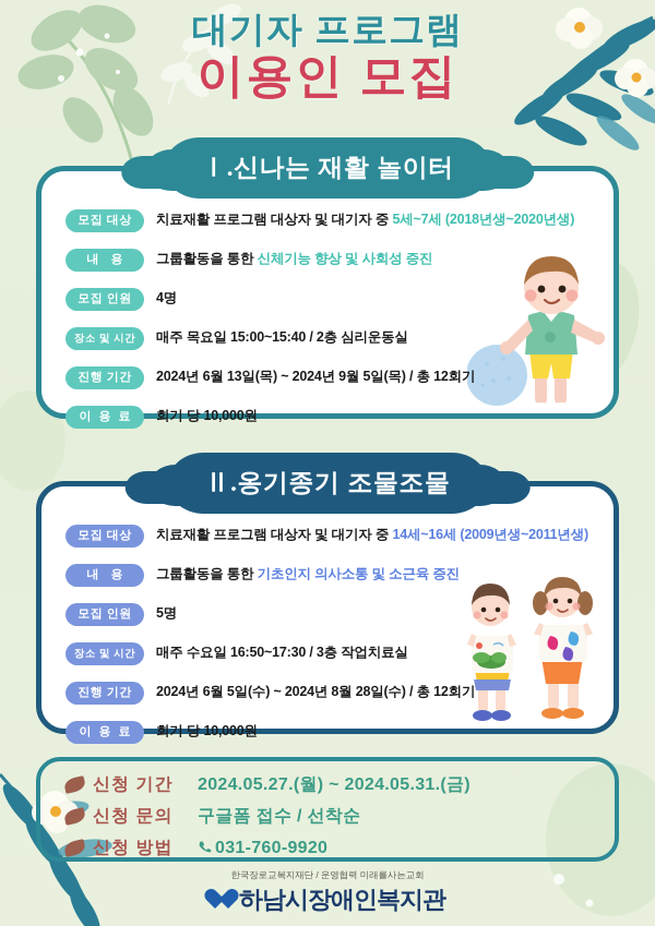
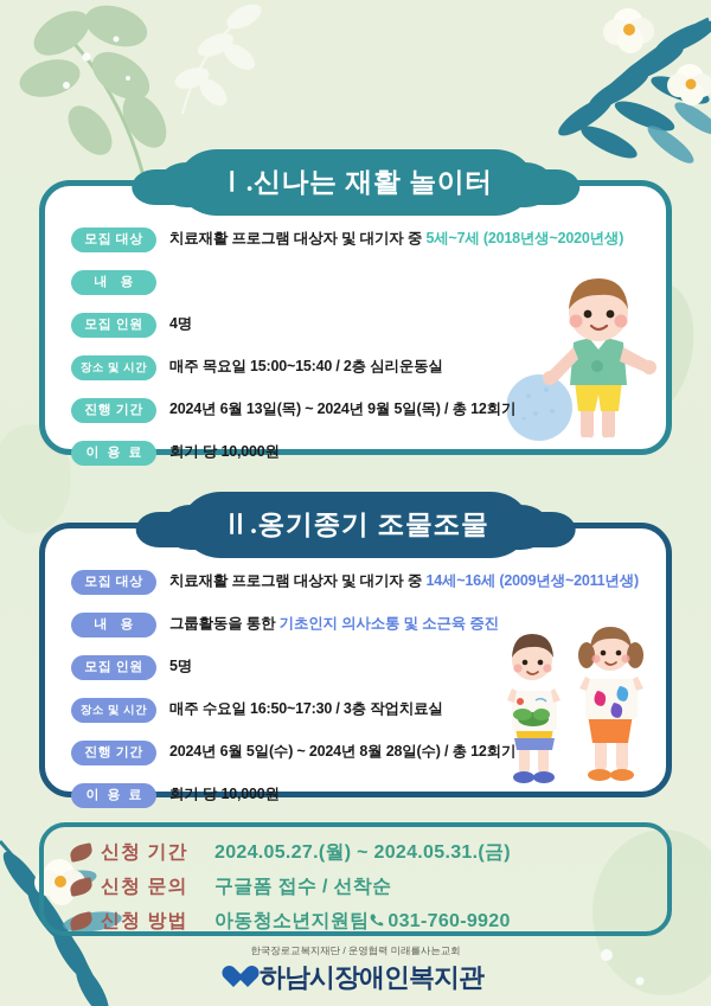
- 대기자 프로그램
- 이용인 모집
  Ⅰ.신나는 재활 놀이터
  모집 대상
  치료재활 프로그램 대상자 및 대기자 중 5세~7세 (2018년생~2020년생)
  내 용
- 그룹활동을 통한 신체기능 향상 및 사회성 증진
  모집 인원
  4명
  장소 및 시간
  매주 목요일 15:00~15:40 / 2층 심리운동실
  진행 기간
  2024년 6월 13일(목) ~ 2024년 9월 5일(목) / 총 12회기
  이 용 료
  회기 당 10,000원
  Ⅱ.옹기종기 조물조물
  모집 대상
  치료재활 프로그램 대상자 및 대기자 중 14세~16세 (2009년생~2011년생)
  내 용
  그룹활동을 통한 기초인지 의사소통 및 소근육 증진
  모집 인원
  5명
  장소 및 시간
  매주 수요일 16:50~17:30 / 3층 작업치료실
  진행 기간
  2024년 6월 5일(수) ~ 2024년 8월 28일(수) / 총 12회기
  이 용 료
  회기 당 10,000원
  신청 기간
  2024.05.27.(월) ~ 2024.05.31.(금)
  신청 문의
  구글폼 접수 / 선착순
  신청 방법
+ 아동청소년지원팀
  031-760-9920
  한국장로교복지재단 / 운영협력 미래를사는교회
  하남시장애인복지관
